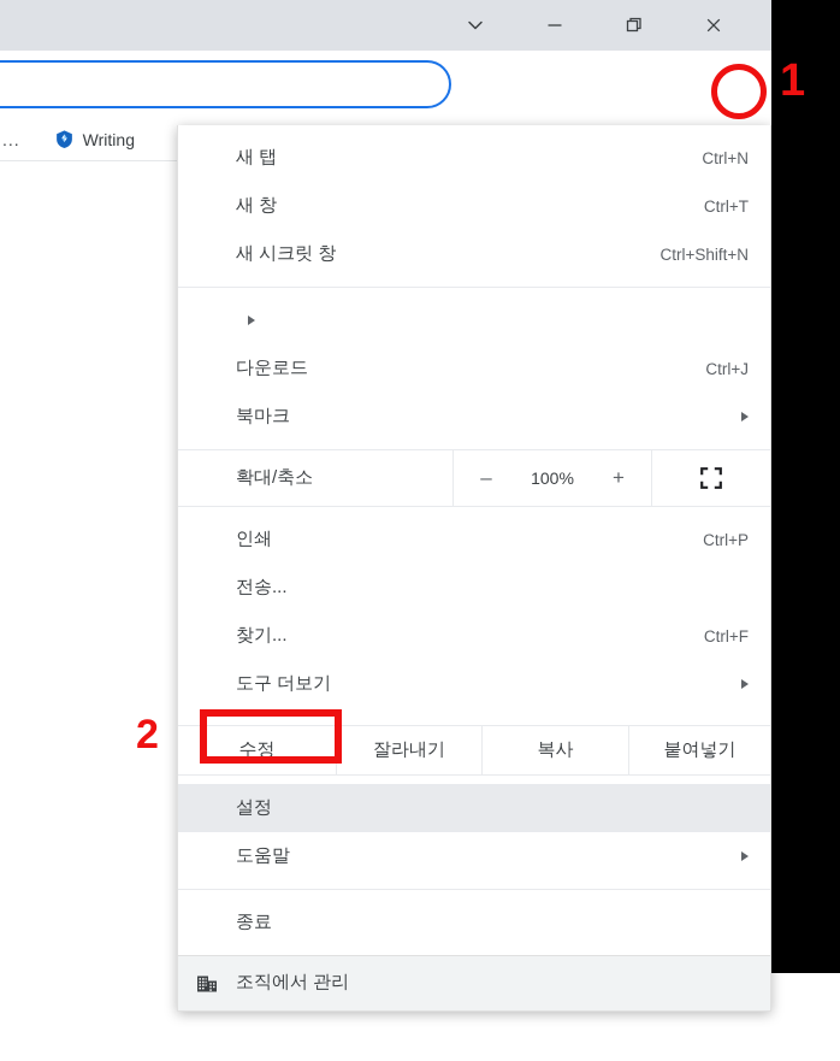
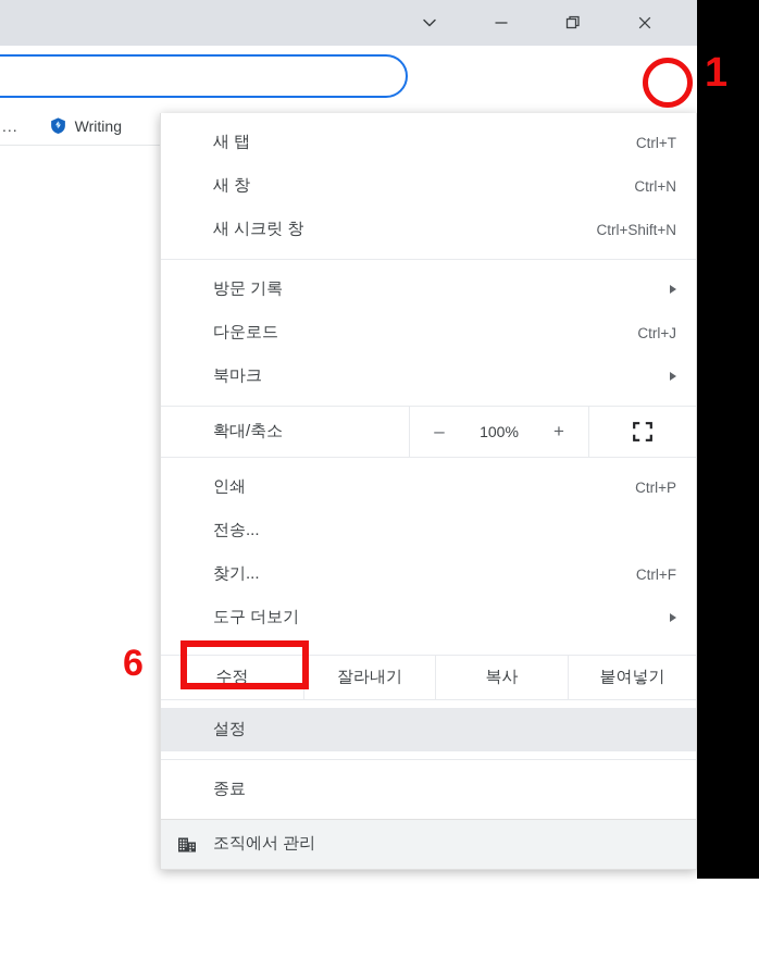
  ...
  Writing
  새 탭
- Ctrl+N
+ Ctrl+T
  새 창
- Ctrl+T
+ Ctrl+N
  새 시크릿 창
  Ctrl+Shift+N
+ 방문 기록
  다운로드
  Ctrl+J
  북마크
  확대/축소
  –
  100%
  +
  인쇄
  Ctrl+P
  전송...
  찾기...
  Ctrl+F
  도구 더보기
  수정
  잘라내기
  복사
  붙여넣기
  설정
- 도움말
  종료
  조직에서 관리
  1
- 2
+ 6
